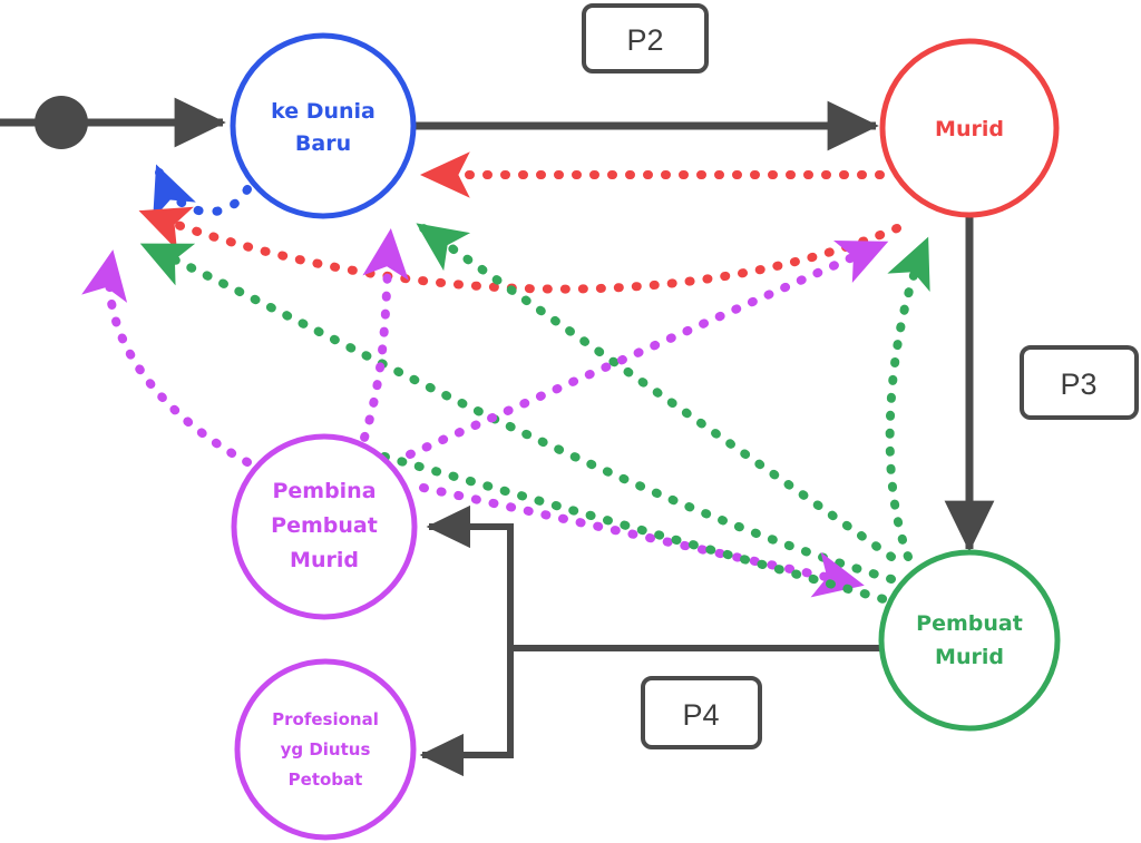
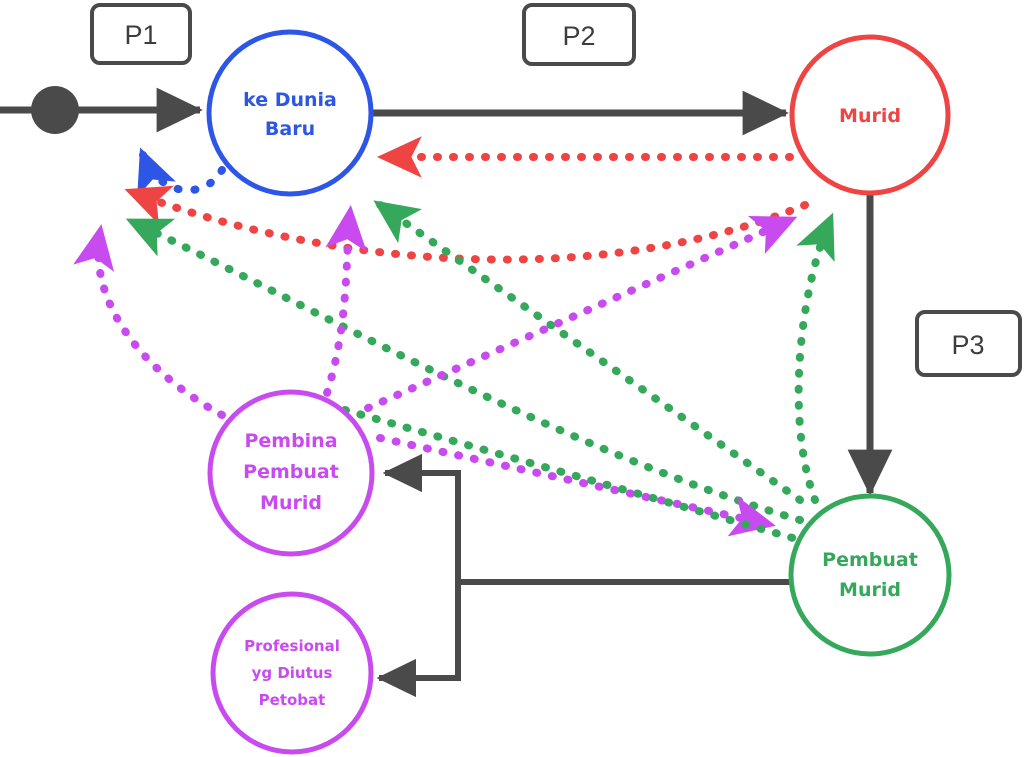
  ke Dunia
  Baru
  Murid
  Pembina
  Pembuat
  Murid
  Pembuat
  Murid
  Profesional
  yg Diutus
  Petobat
+ P1
  P2
  P3
- P4
